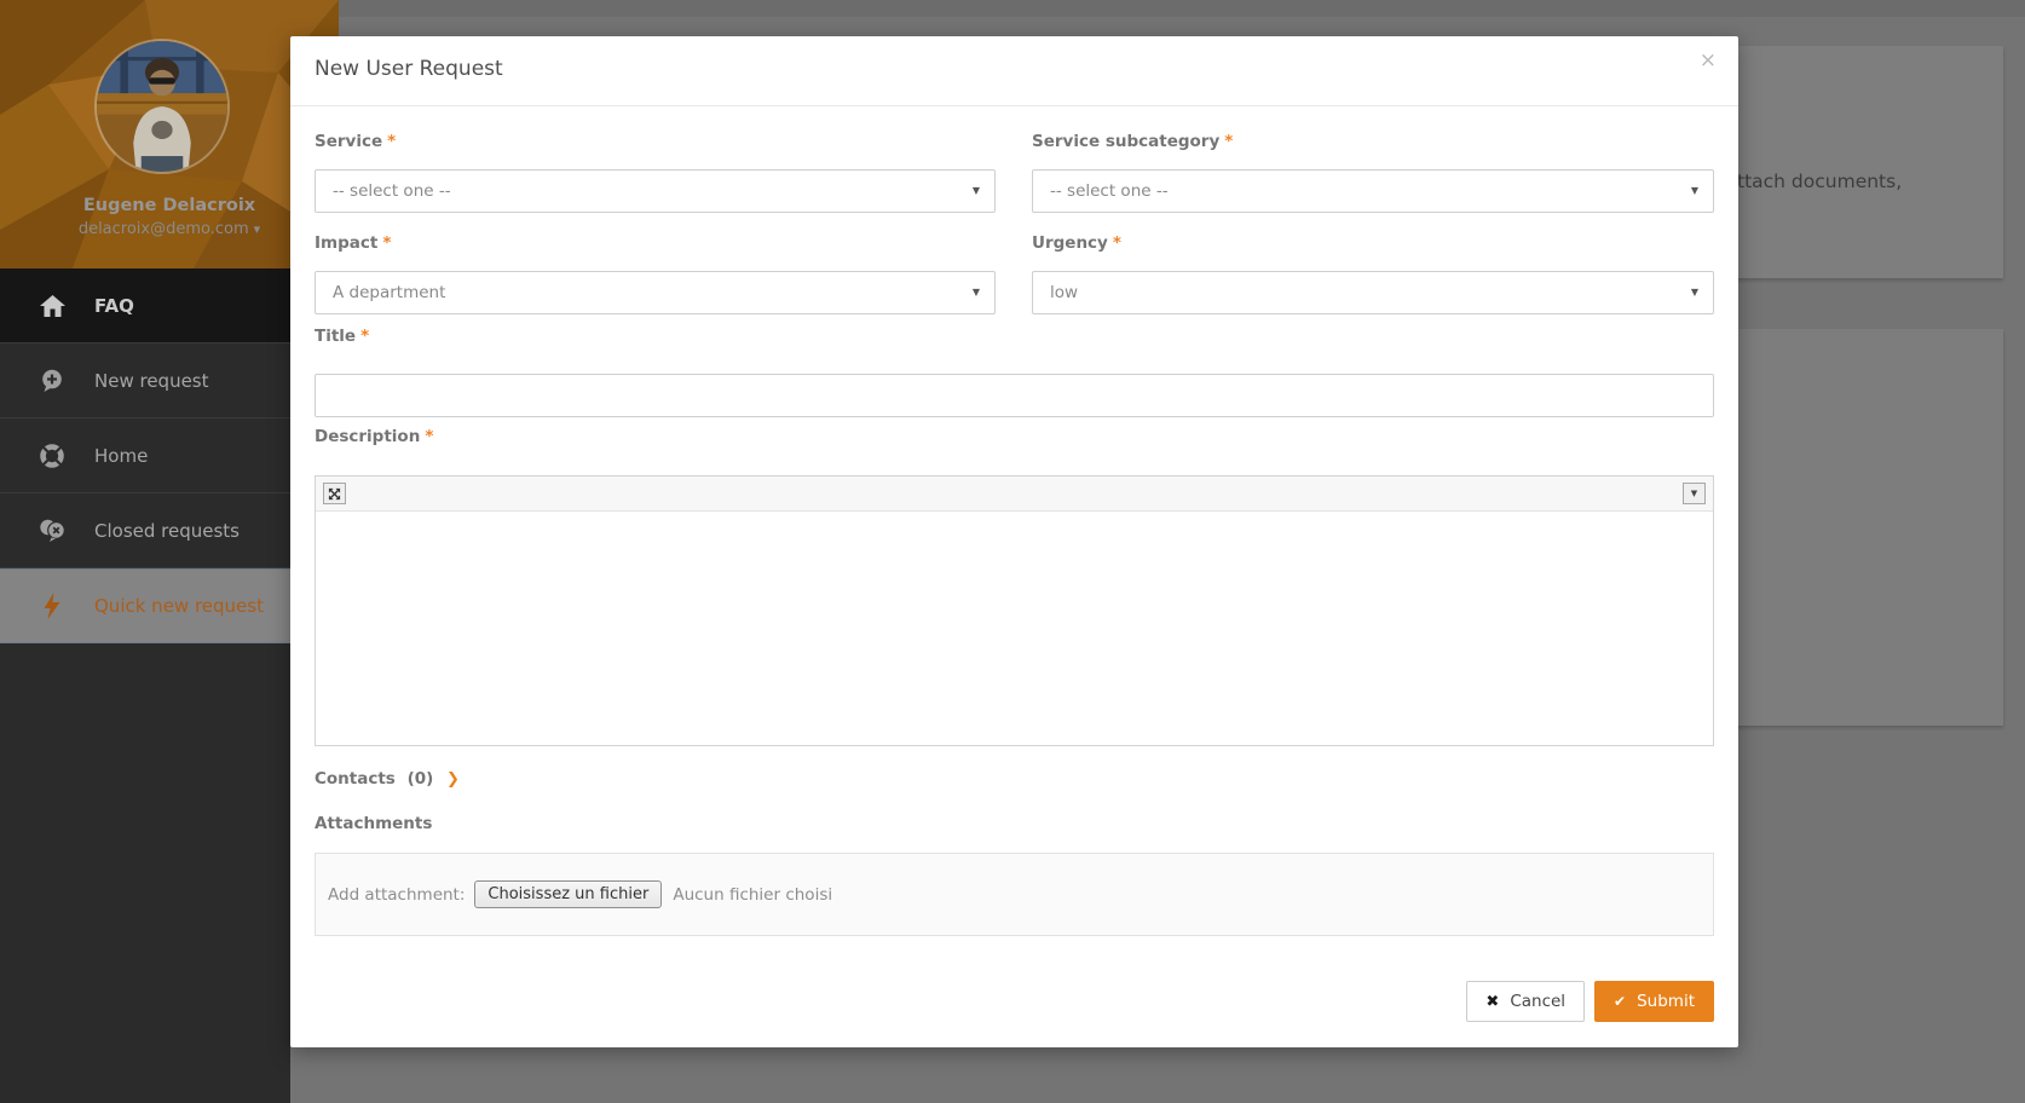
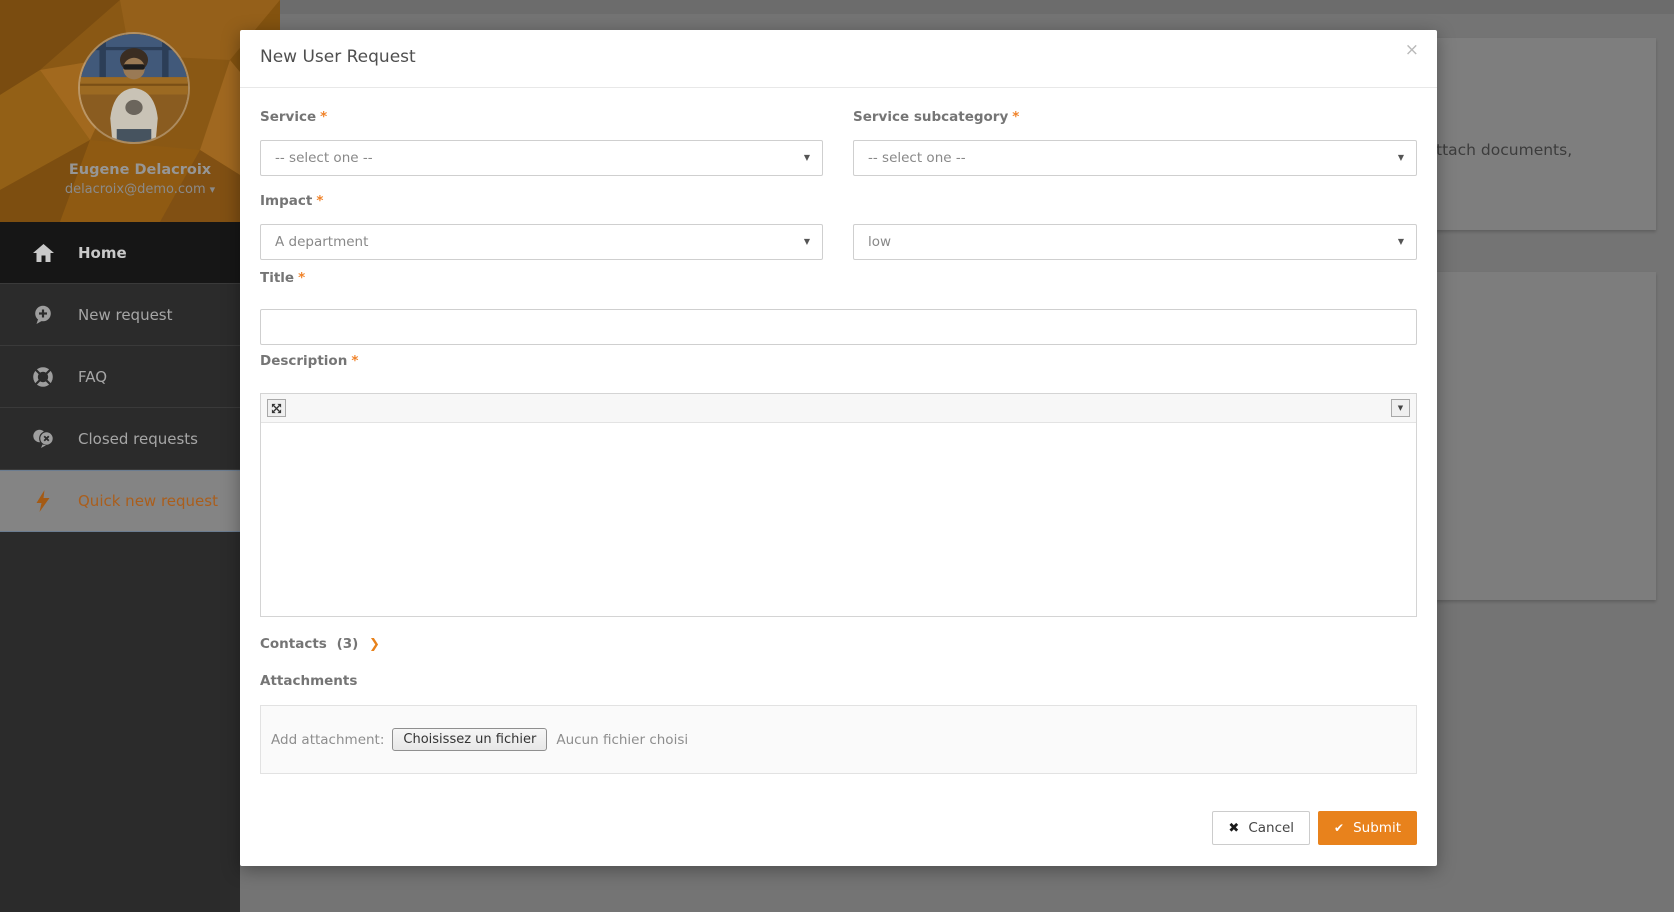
  ttach documents,
  Eugene Delacroix
  delacroix@demo.com ▾
- FAQ
+ Home
  New request
- Home
+ FAQ
  Closed requests
  Quick new request
  New User Request
  ×
  Service *
  Service subcategory *
  -- select one --
  ▼
  -- select one --
  ▼
  Impact *
- Urgency *
  A department
  ▼
  low
  ▼
  Title *
  Description *
  ▼
- Contacts (0) ❯
+ Contacts (3) ❯
  Attachments
  Add attachment:
  Choisissez un fichier
  Aucun fichier choisi
  ✖
  Cancel
  ✔
  Submit
